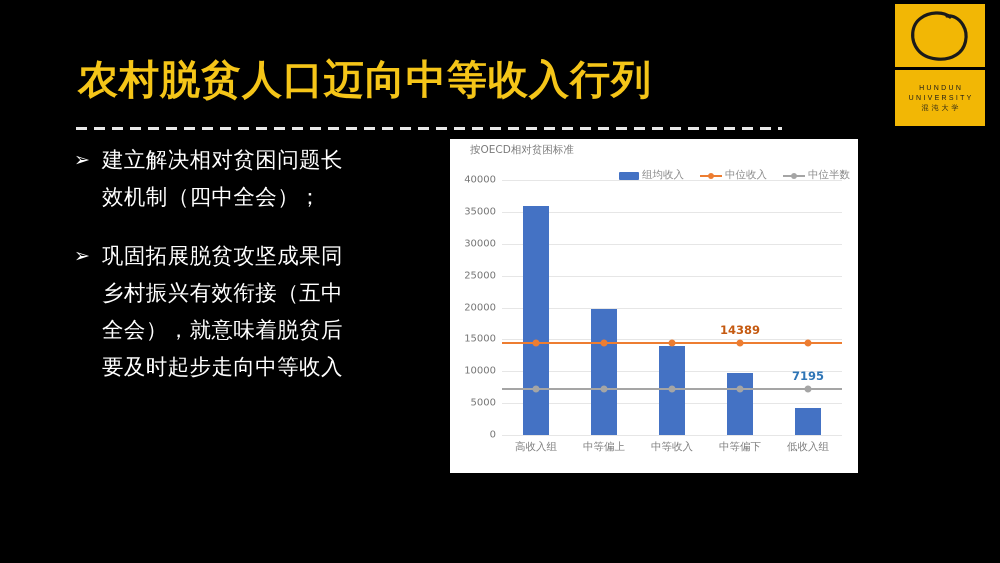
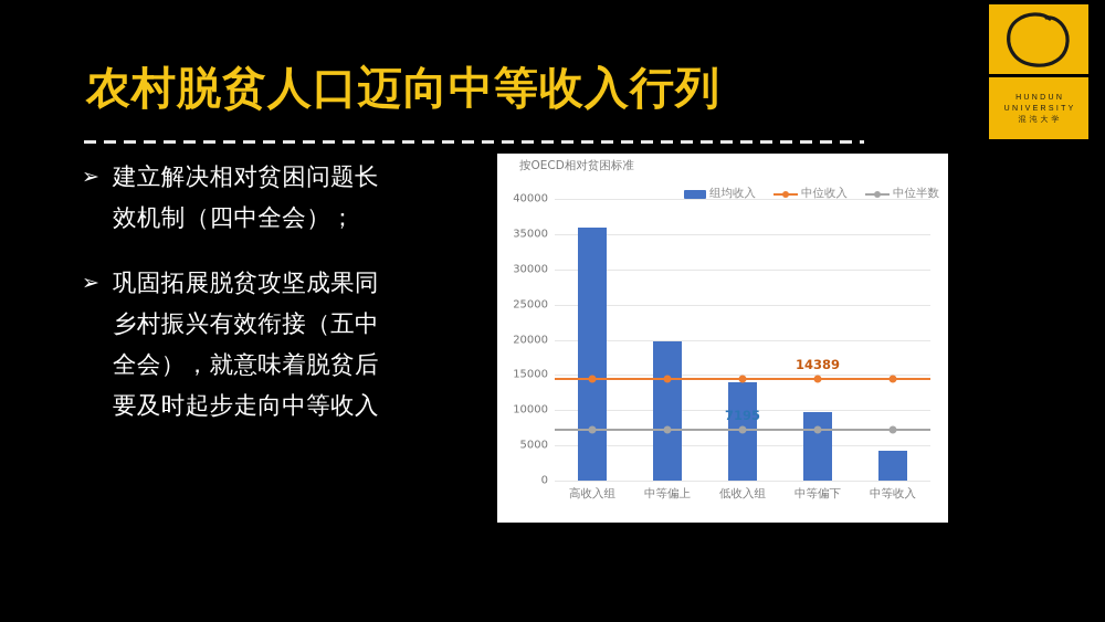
  混沌大学
  农村脱贫人口迈向中等收入行列
  ➢
  建立解决相对贫困问题长
  效机制（四中全会）；
  ➢
  巩固拓展脱贫攻坚成果同
  乡村振兴有效衔接（五中
  全会），就意味着脱贫后
  要及时起步走向中等收入
  按OECD相对贫困标准
  组均收入
  中位收入
  中位半数
  0
  5000
  10000
  15000
  20000
  25000
  30000
  35000
  40000
  14389
  7195
  高收入组
  中等偏上
- 中等收入
+ 低收入组
  中等偏下
- 低收入组
+ 中等收入
